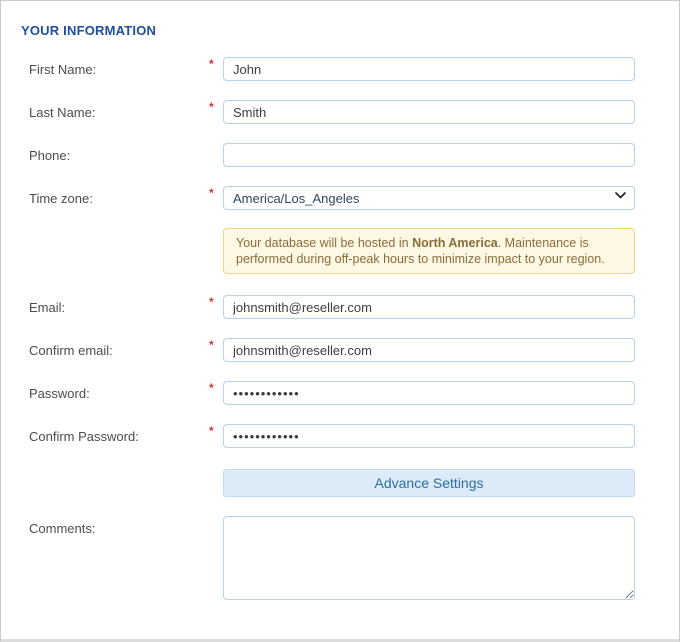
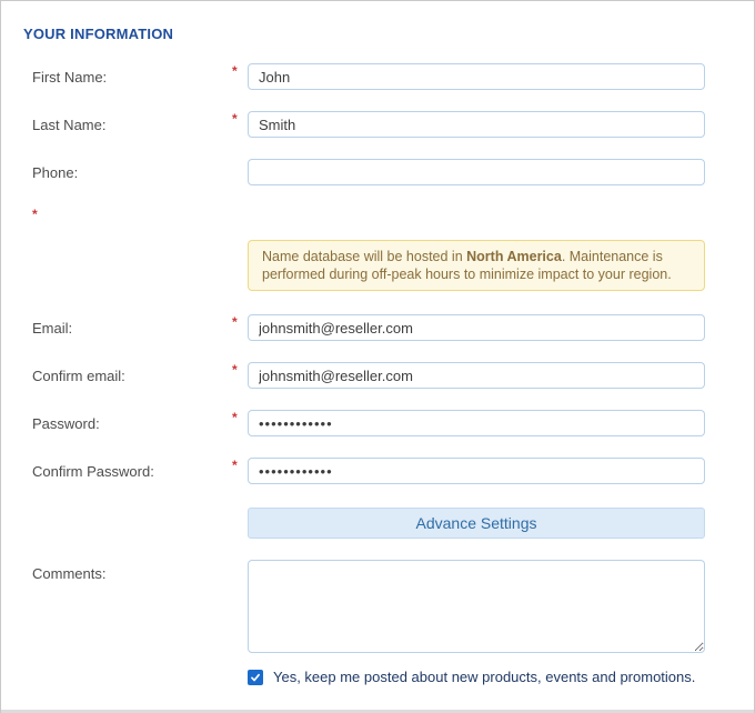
  YOUR INFORMATION
  First Name:
  *
  John
  Last Name:
  *
  Smith
  Phone:
- Time zone:
  *
- America/Los_Angeles
- Your database will be hosted in North America. Maintenance is
+ Name database will be hosted in North America. Maintenance is
  performed during off-peak hours to minimize impact to your region.
  Email:
  *
  johnsmith@reseller.com
  Confirm email:
  *
  johnsmith@reseller.com
  Password:
  *
  ••••••••••••
  Confirm Password:
  *
  ••••••••••••
  Advance Settings
  Comments:
+ Yes, keep me posted about new products, events and promotions.
